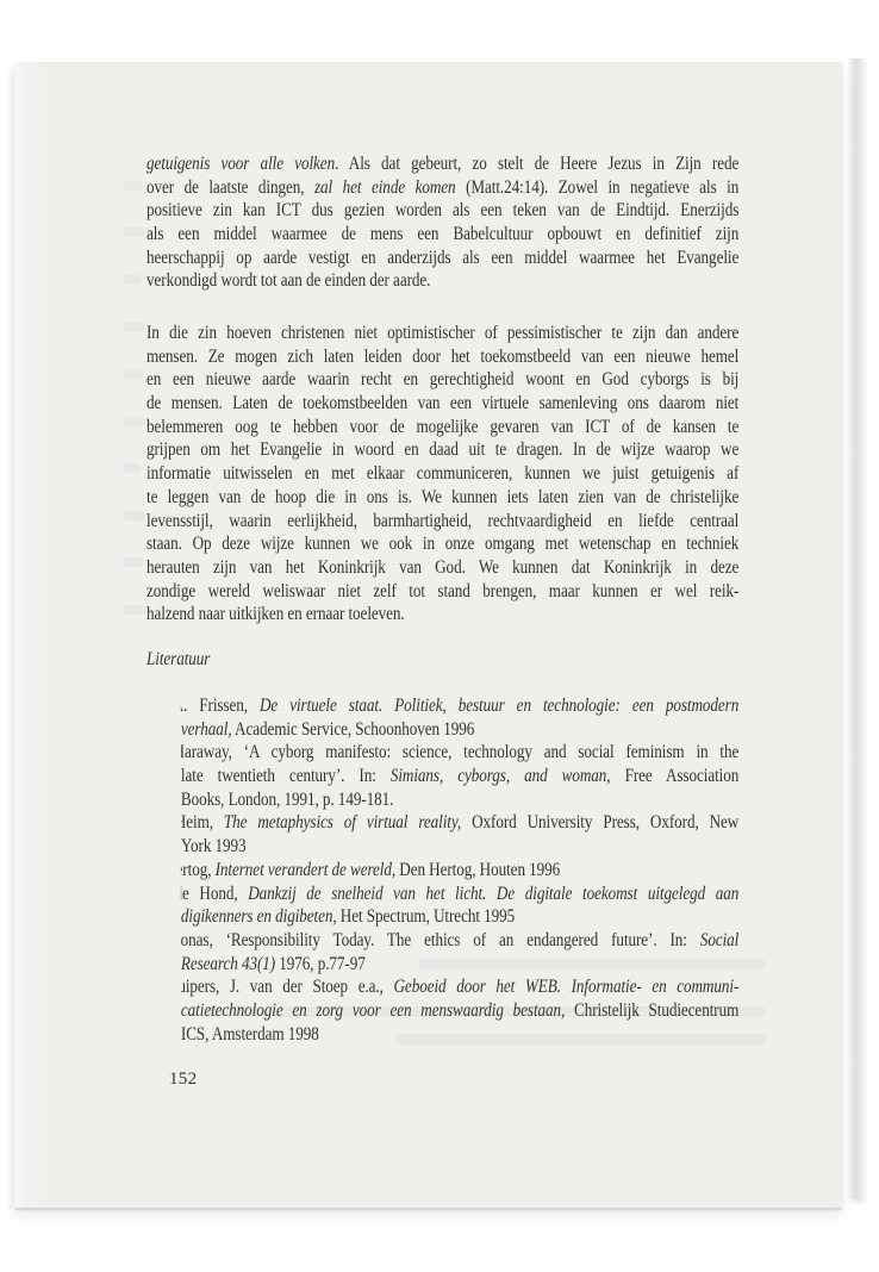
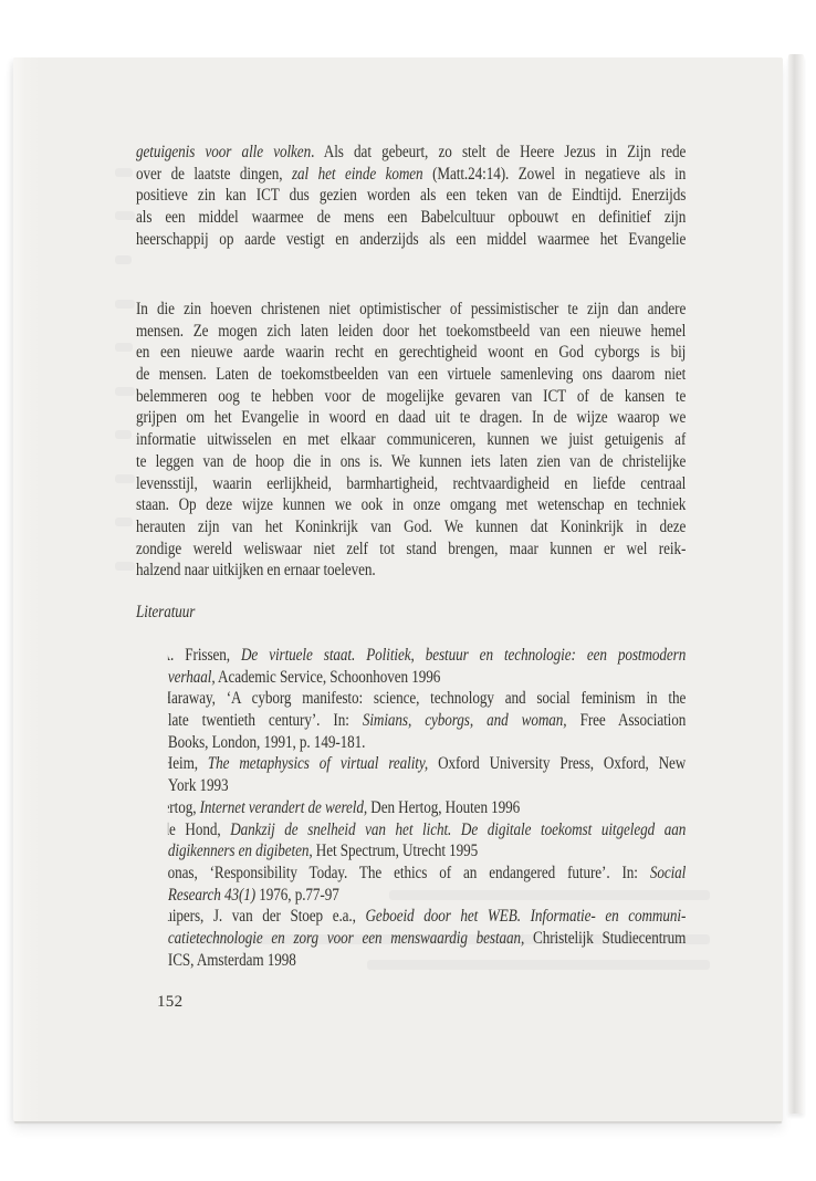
  getuigenis voor alle volken. Als dat gebeurt, zo stelt de Heere Jezus in Zijn rede
  over de laatste dingen, zal het einde komen (Matt.24:14). Zowel in negatieve als in
  positieve zin kan ICT dus gezien worden als een teken van de Eindtijd. Enerzijds
  als een middel waarmee de mens een Babelcultuur opbouwt en definitief zijn
  heerschappij op aarde vestigt en anderzijds als een middel waarmee het Evangelie
- verkondigd wordt tot aan de einden der aarde.
  In die zin hoeven christenen niet optimistischer of pessimistischer te zijn dan andere
  mensen. Ze mogen zich laten leiden door het toekomstbeeld van een nieuwe hemel
  en een nieuwe aarde waarin recht en gerechtigheid woont en God cyborgs is bij
  de mensen. Laten de toekomstbeelden van een virtuele samenleving ons daarom niet
  belemmeren oog te hebben voor de mogelijke gevaren van ICT of de kansen te
  grijpen om het Evangelie in woord en daad uit te dragen. In de wijze waarop we
  informatie uitwisselen en met elkaar communiceren, kunnen we juist getuigenis af
  te leggen van de hoop die in ons is. We kunnen iets laten zien van de christelijke
  levensstijl, waarin eerlijkheid, barmhartigheid, rechtvaardigheid en liefde centraal
  staan. Op deze wijze kunnen we ook in onze omgang met wetenschap en techniek
  herauten zijn van het Koninkrijk van God. We kunnen dat Koninkrijk in deze
  zondige wereld weliswaar niet zelf tot stand brengen, maar kunnen er wel reik-
  halzend naar uitkijken en ernaar toeleven.
  Literatuur
  . Frissen, De virtuele staat. Politiek, bestuur en technologie: een postmodern
  verhaal, Academic Service, Schoonhoven 1996
  araway, ‘A cyborg manifesto: science, technology and social feminism in the
  late twentieth century’. In: Simians, cyborgs, and woman, Free Association
  Books, London, 1991, p. 149-181.
  Heim, The metaphysics of virtual reality, Oxford University Press, Oxford, New
  York 1993
  rtog, Internet verandert de wereld, Den Hertog, Houten 1996
  e Hond, Dankzij de snelheid van het licht. De digitale toekomst uitgelegd aan
  digikenners en digibeten, Het Spectrum, Utrecht 1995
  onas, ‘Responsibility Today. The ethics of an endangered future’. In: Social
  Research 43(1) 1976, p.77-97
  uipers, J. van der Stoep e.a., Geboeid door het WEB. Informatie- en communi-
  catietechnologie en zorg voor een menswaardig bestaan, Christelijk Studiecentrum
  ICS, Amsterdam 1998
  152
